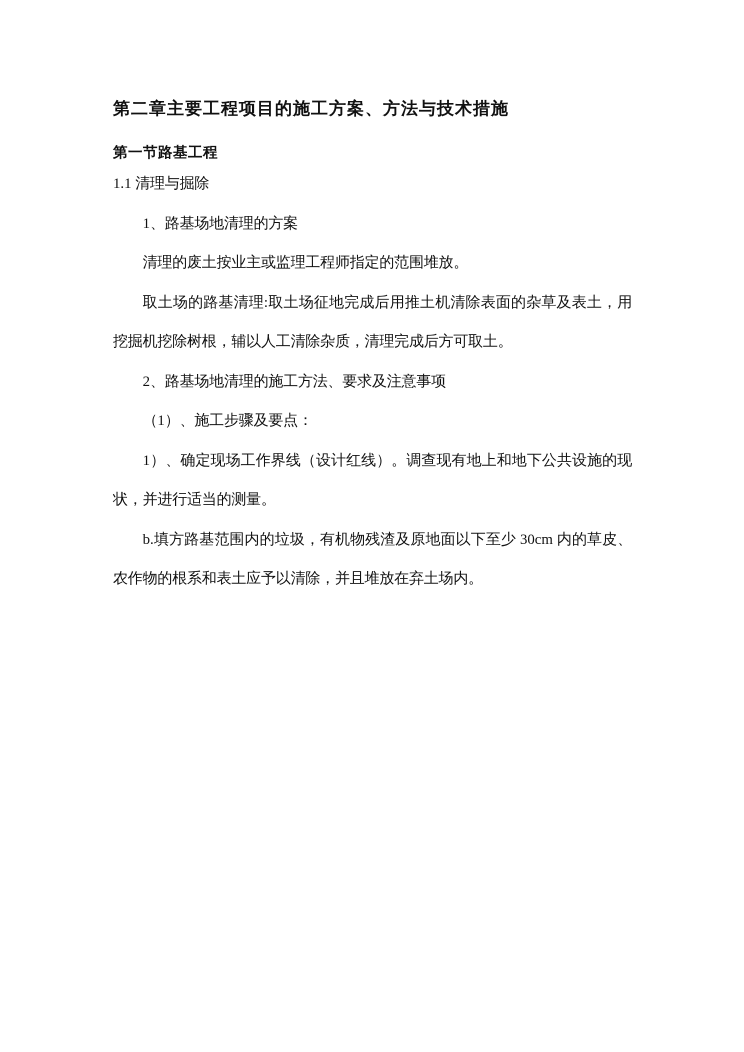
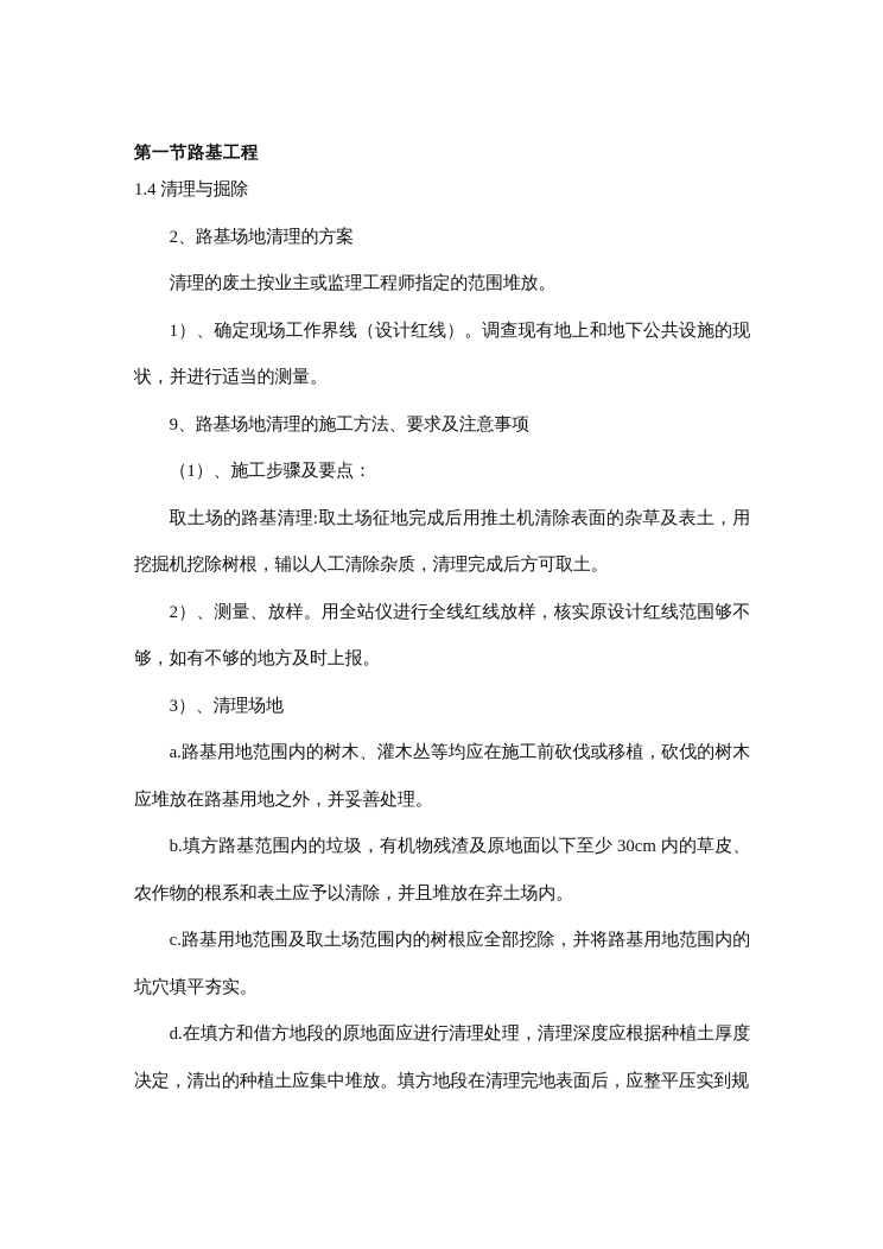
- 第二章主要工程项目的施工方案、方法与技术措施
  第一节路基工程
- 1.1 清理与掘除
+ 1.4 清理与掘除
- 1、路基场地清理的方案
+ 2、路基场地清理的方案
  清理的废土按业主或监理工程师指定的范围堆放。
- 取土场的路基清理:取土场征地完成后用推土机清除表面的杂草及表土，用挖掘机挖除树根，辅以人工清除杂质，清理完成后方可取土。
+ 1）、确定现场工作界线（设计红线）。调查现有地上和地下公共设施的现状，并进行适当的测量。
- 2、路基场地清理的施工方法、要求及注意事项
+ 9、路基场地清理的施工方法、要求及注意事项
  （1）、施工步骤及要点：
- 1）、确定现场工作界线（设计红线）。调查现有地上和地下公共设施的现状，并进行适当的测量。
+ 取土场的路基清理:取土场征地完成后用推土机清除表面的杂草及表土，用挖掘机挖除树根，辅以人工清除杂质，清理完成后方可取土。
+ 2）、测量、放样。用全站仪进行全线红线放样，核实原设计红线范围够不够，如有不够的地方及时上报。
+ 3）、清理场地
+ a.路基用地范围内的树木、灌木丛等均应在施工前砍伐或移植，砍伐的树木应堆放在路基用地之外，并妥善处理。
  b.填方路基范围内的垃圾，有机物残渣及原地面以下至少 30cm 内的草皮、农作物的根系和表土应予以清除，并且堆放在弃土场内。
+ c.路基用地范围及取土场范围内的树根应全部挖除，并将路基用地范围内的坑穴填平夯实。
+ d.在填方和借方地段的原地面应进行清理处理，清理深度应根据种植土厚度决定，清出的种植土应集中堆放。填方地段在清理完地表面后，应整平压实到规
